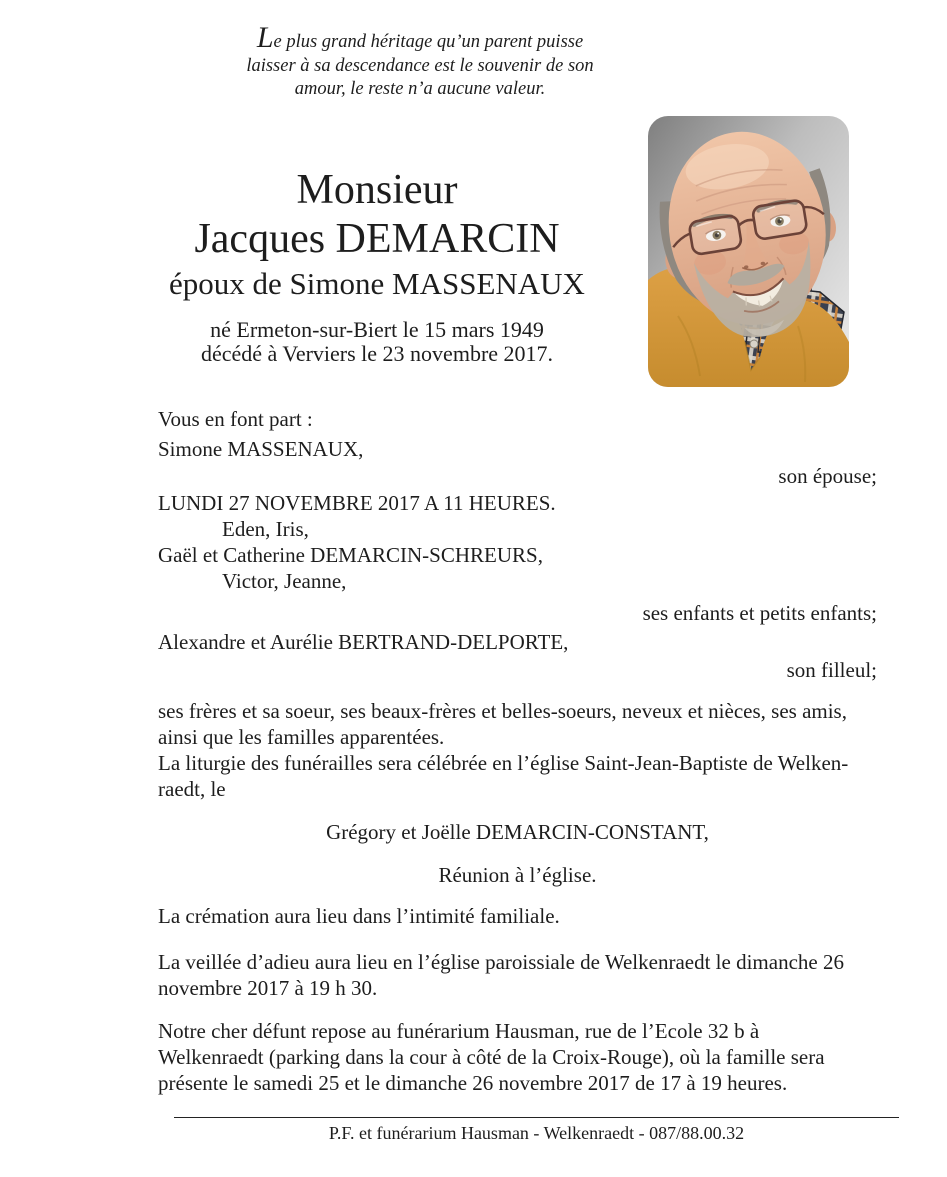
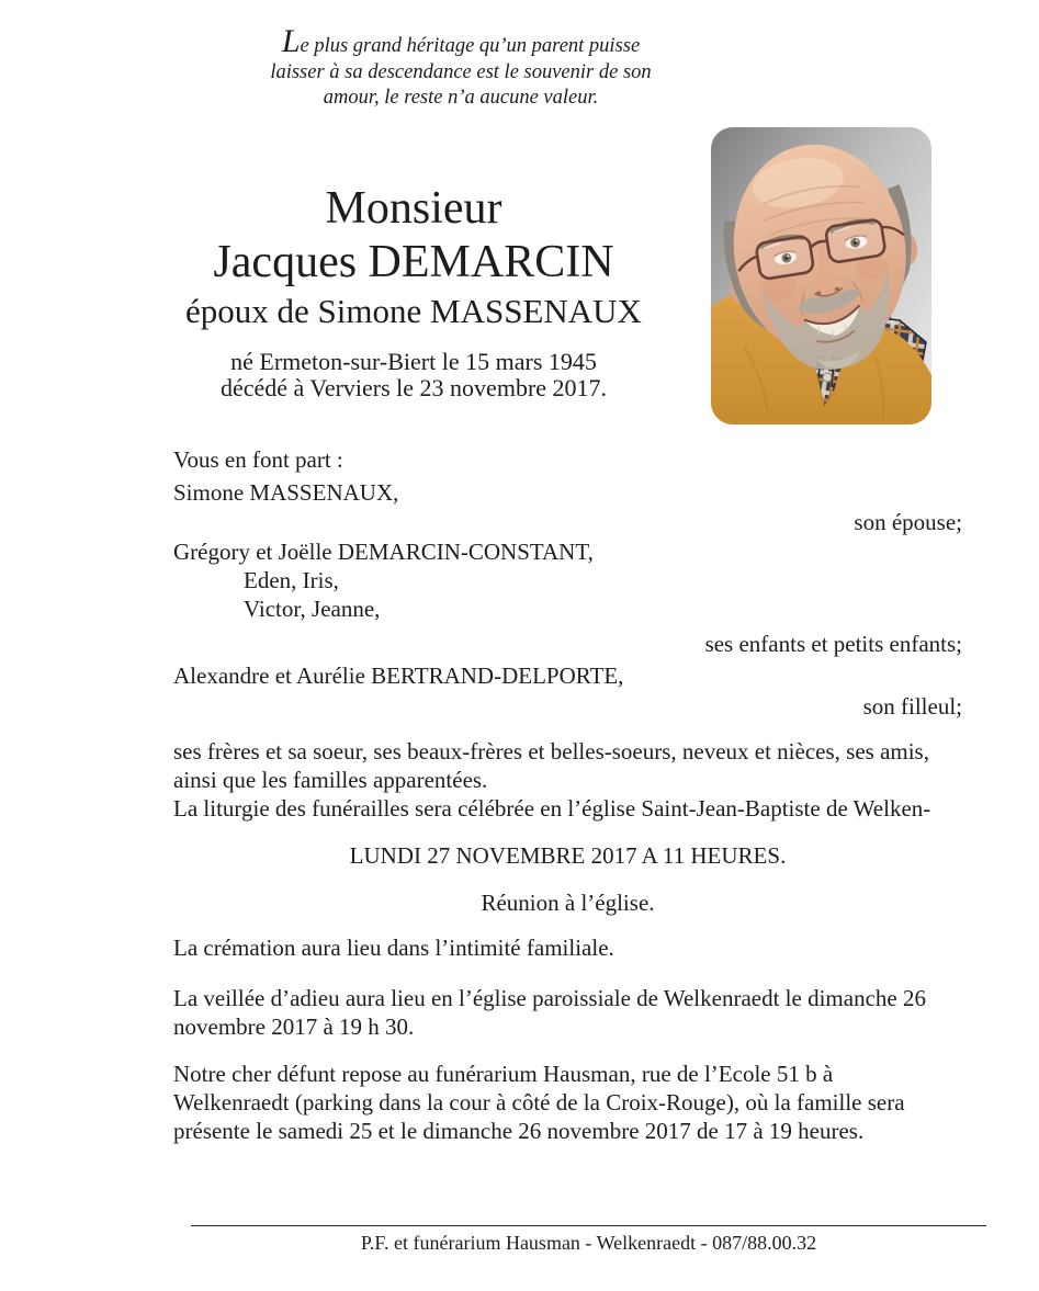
  Le plus grand héritage qu’un parent puisse
  laisser à sa descendance est le souvenir de son
  amour, le reste n’a aucune valeur.
  Monsieur
  Jacques DEMARCIN
  époux de Simone MASSENAUX
- né Ermeton-sur-Biert le 15 mars 1949
+ né Ermeton-sur-Biert le 15 mars 1945
  décédé à Verviers le 23 novembre 2017.
  Vous en font part :
  Simone MASSENAUX,
  son épouse;
- LUNDI 27 NOVEMBRE 2017 A 11 HEURES.
+ Grégory et Joëlle DEMARCIN-CONSTANT,
  Eden, Iris,
- Gaël et Catherine DEMARCIN-SCHREURS,
  Victor, Jeanne,
  ses enfants et petits enfants;
  Alexandre et Aurélie BERTRAND-DELPORTE,
  son filleul;
  ses frères et sa soeur, ses beaux-frères et belles-soeurs, neveux et nièces, ses amis,
  ainsi que les familles apparentées.
  La liturgie des funérailles sera célébrée en l’église Saint-Jean-Baptiste de Welken-
- raedt, le
- Grégory et Joëlle DEMARCIN-CONSTANT,
+ LUNDI 27 NOVEMBRE 2017 A 11 HEURES.
  Réunion à l’église.
  La crémation aura lieu dans l’intimité familiale.
  La veillée d’adieu aura lieu en l’église paroissiale de Welkenraedt le dimanche 26
  novembre 2017 à 19 h 30.
- Notre cher défunt repose au funérarium Hausman, rue de l’Ecole 32 b à
+ Notre cher défunt repose au funérarium Hausman, rue de l’Ecole 51 b à
  Welkenraedt (parking dans la cour à côté de la Croix-Rouge), où la famille sera
  présente le samedi 25 et le dimanche 26 novembre 2017 de 17 à 19 heures.
  P.F. et funérarium Hausman - Welkenraedt - 087/88.00.32
